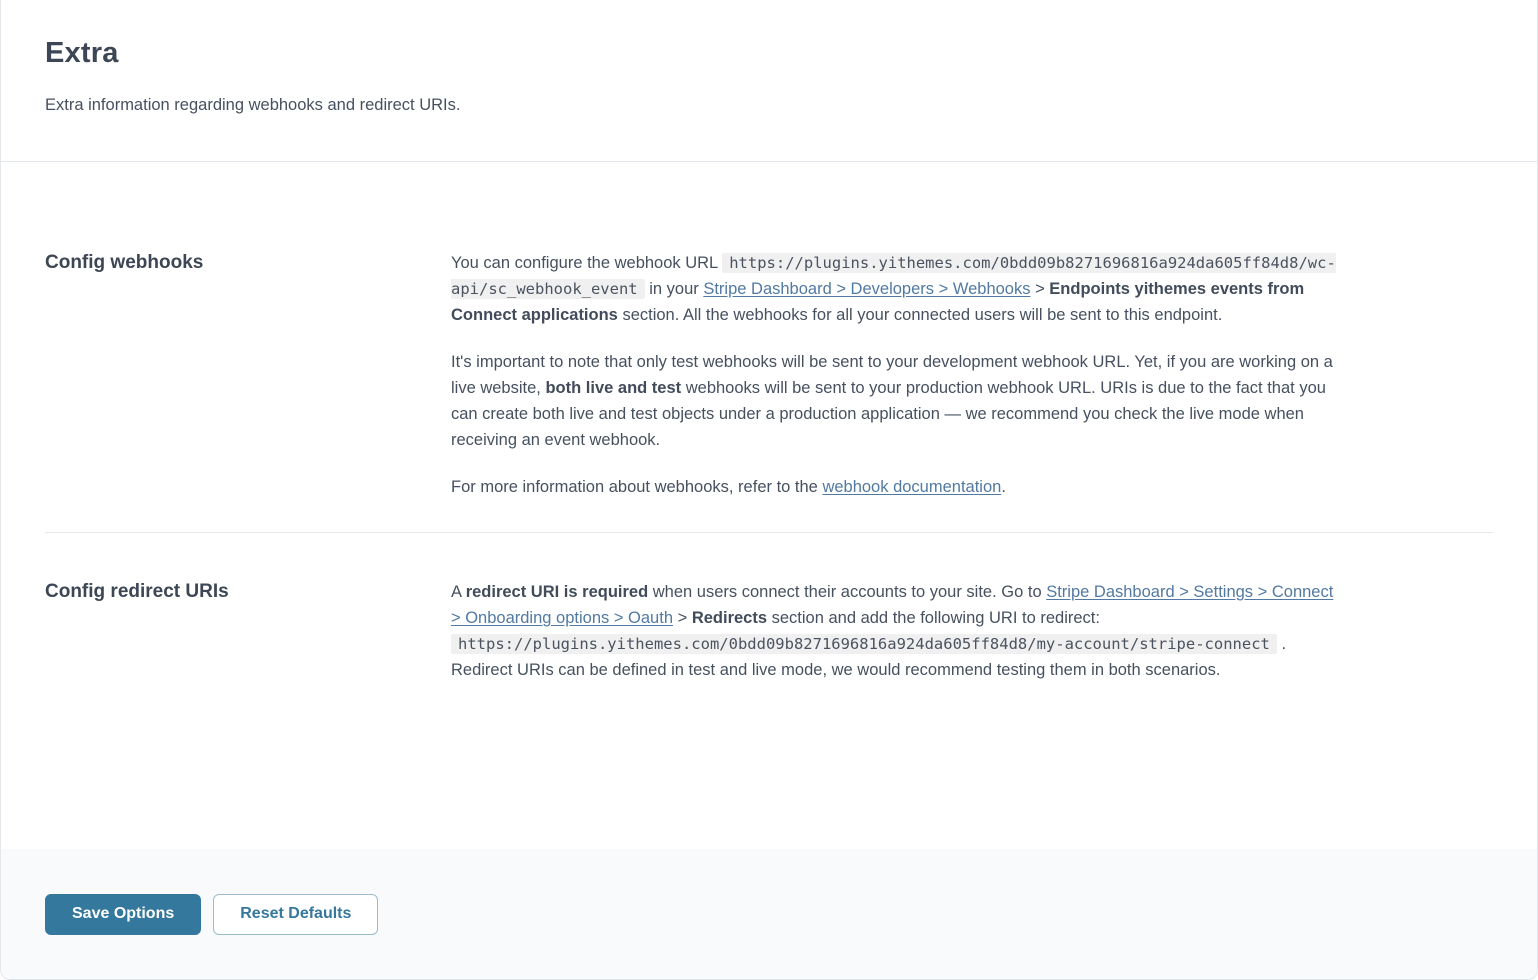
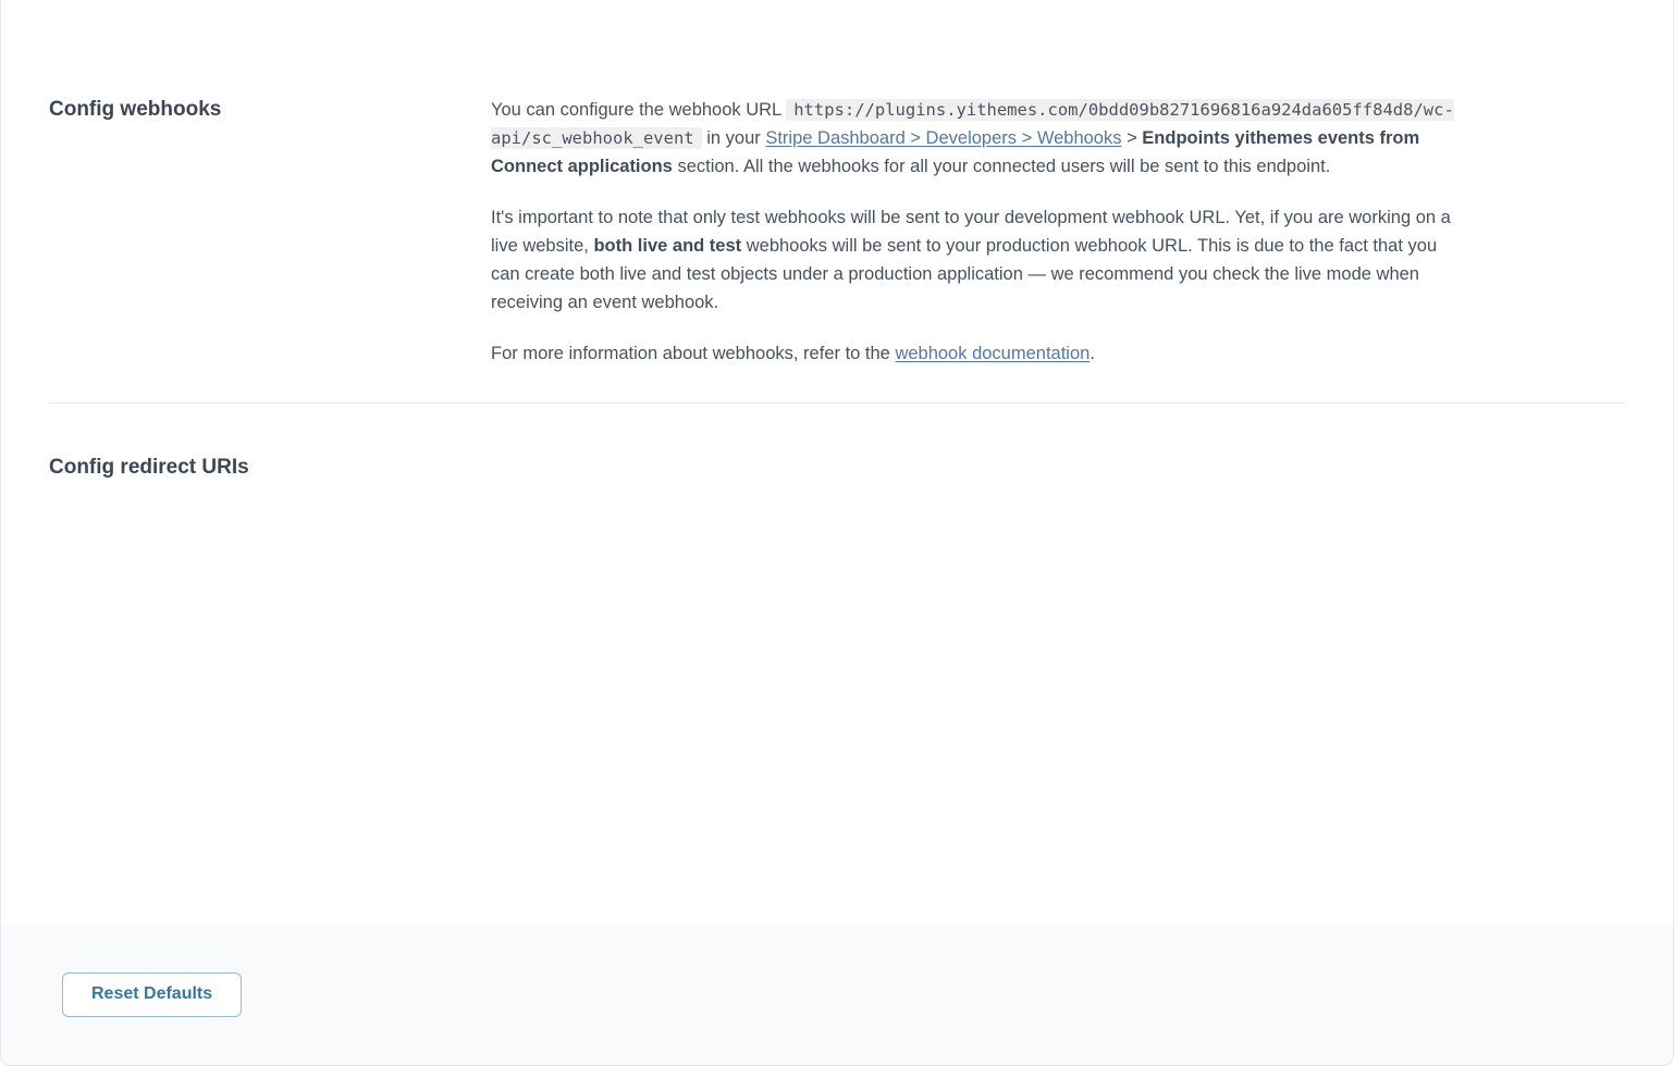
- Extra
- Extra information regarding webhooks and redirect URIs.
  Config webhooks
  You can configure the webhook URL https://plugins.yithemes.com/0bdd09b8271696816a924da605ff84d8/wc-api/sc_webhook_event in your Stripe Dashboard > Developers > Webhooks > Endpoints yithemes events from Connect applications section. All the webhooks for all your connected users will be sent to this endpoint.
- It's important to note that only test webhooks will be sent to your development webhook URL. Yet, if you are working on a live website, both live and test webhooks will be sent to your production webhook URL. URIs is due to the fact that you can create both live and test objects under a production application — we recommend you check the live mode when receiving an event webhook.
+ It's important to note that only test webhooks will be sent to your development webhook URL. Yet, if you are working on a live website, both live and test webhooks will be sent to your production webhook URL. This is due to the fact that you can create both live and test objects under a production application — we recommend you check the live mode when receiving an event webhook.
  For more information about webhooks, refer to the webhook documentation.
  Config redirect URIs
- A redirect URI is required when users connect their accounts to your site. Go to Stripe Dashboard > Settings > Connect > Onboarding options > Oauth > Redirects section and add the following URI to redirect: https://plugins.yithemes.com/0bdd09b8271696816a924da605ff84d8/my-account/stripe-connect . Redirect URIs can be defined in test and live mode, we would recommend testing them in both scenarios.
- Save Options
  Reset Defaults
